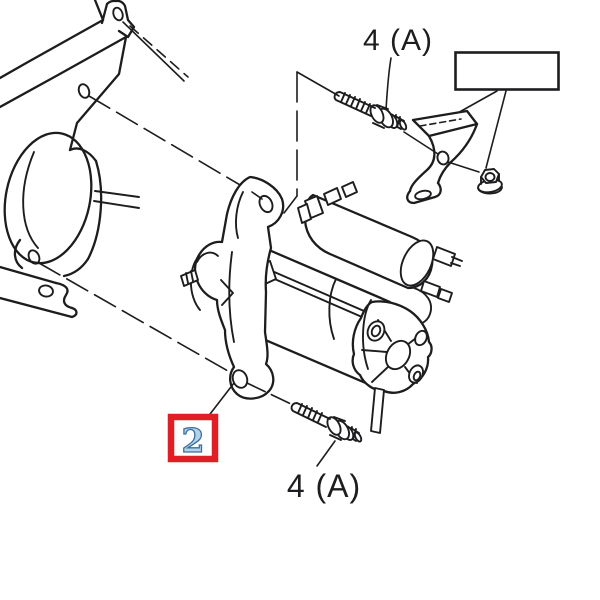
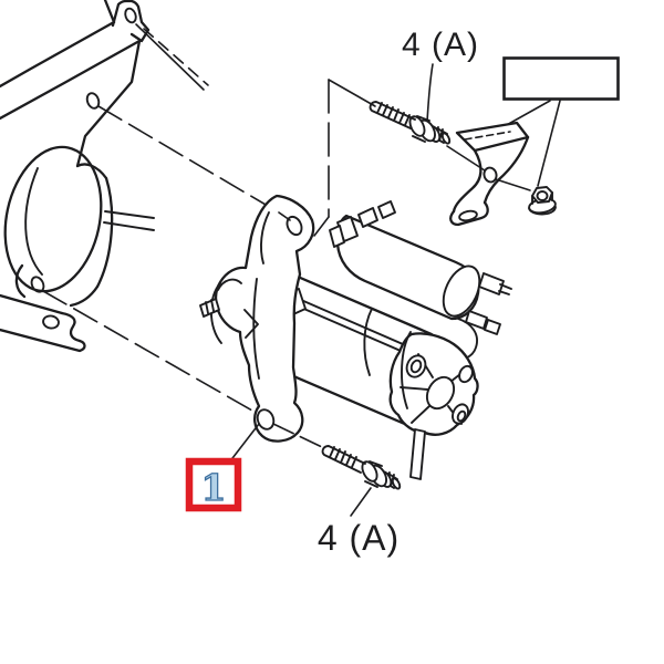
  4 (A)
  4 (A)
- 2
+ 1
